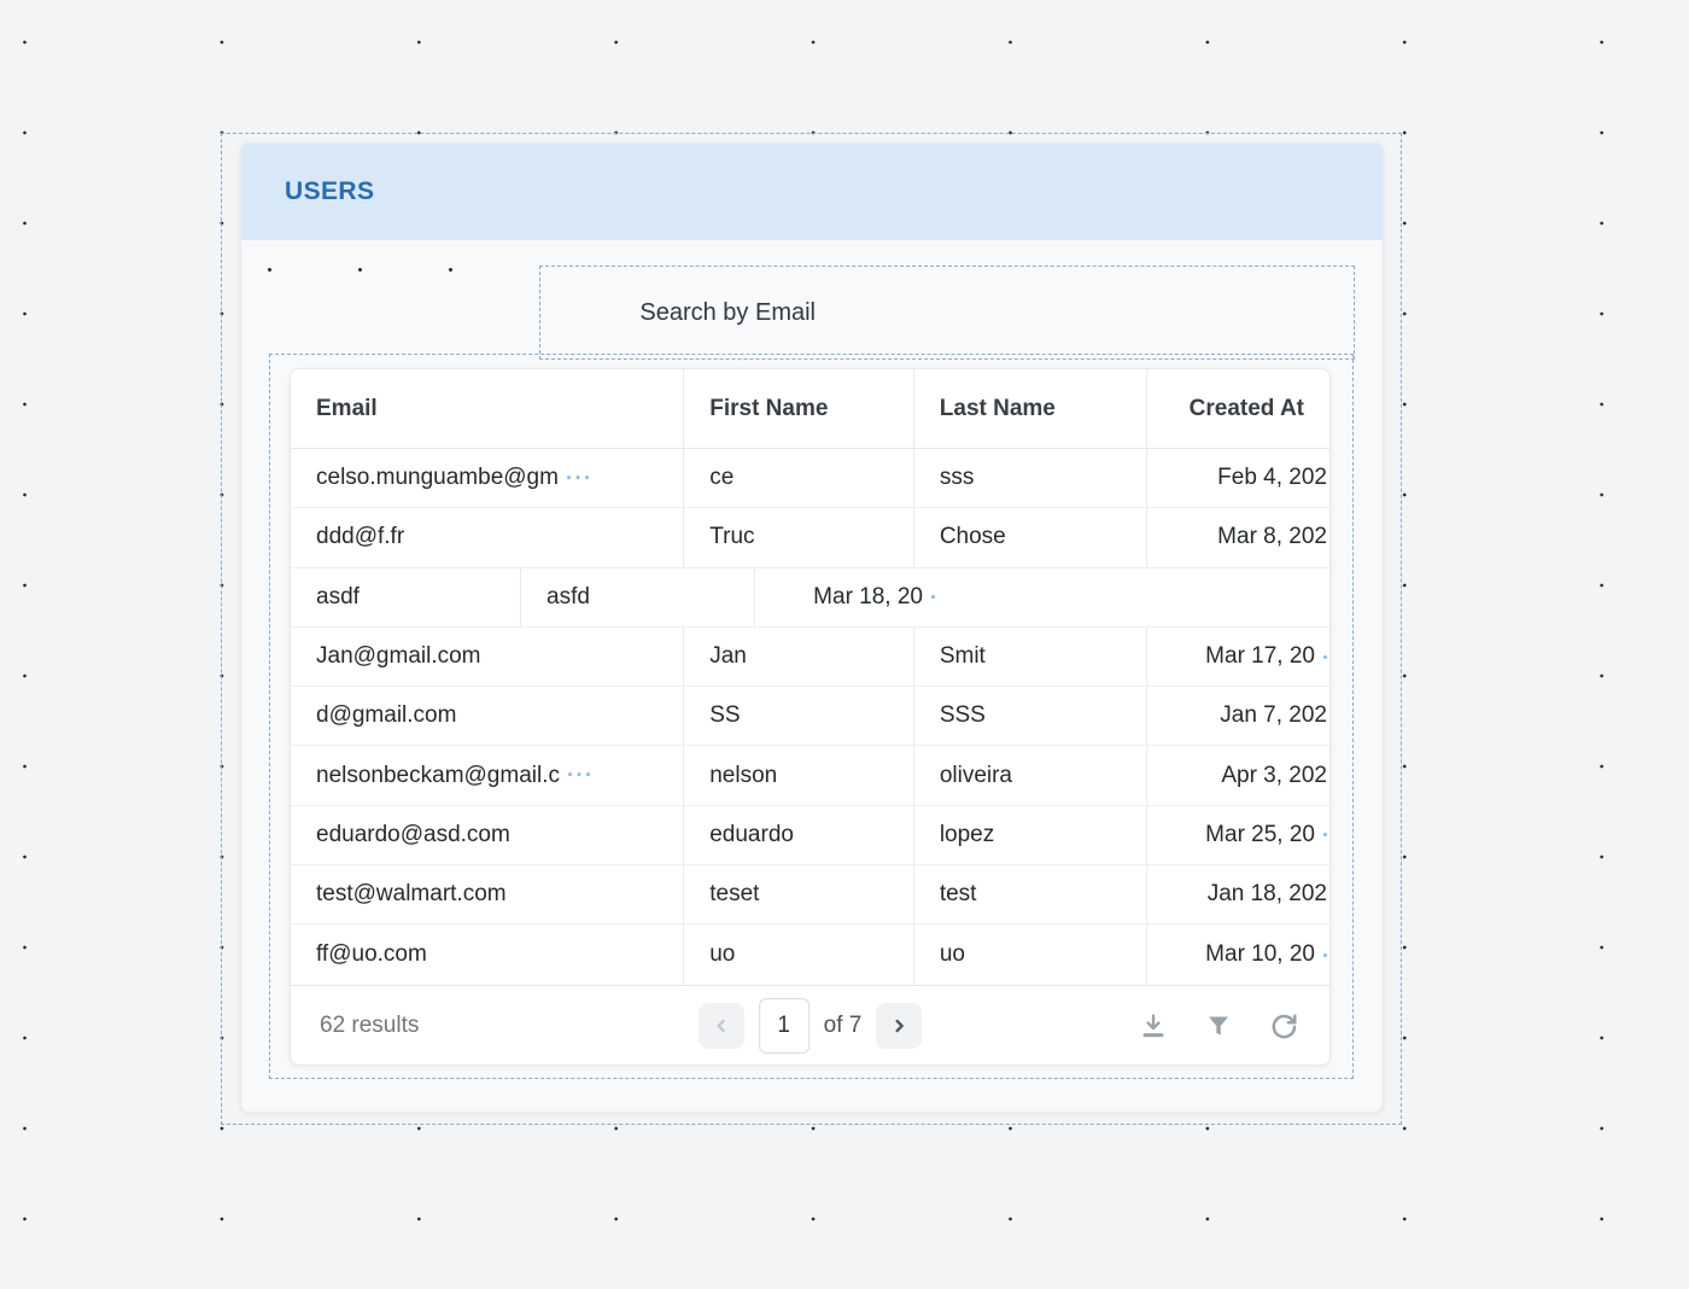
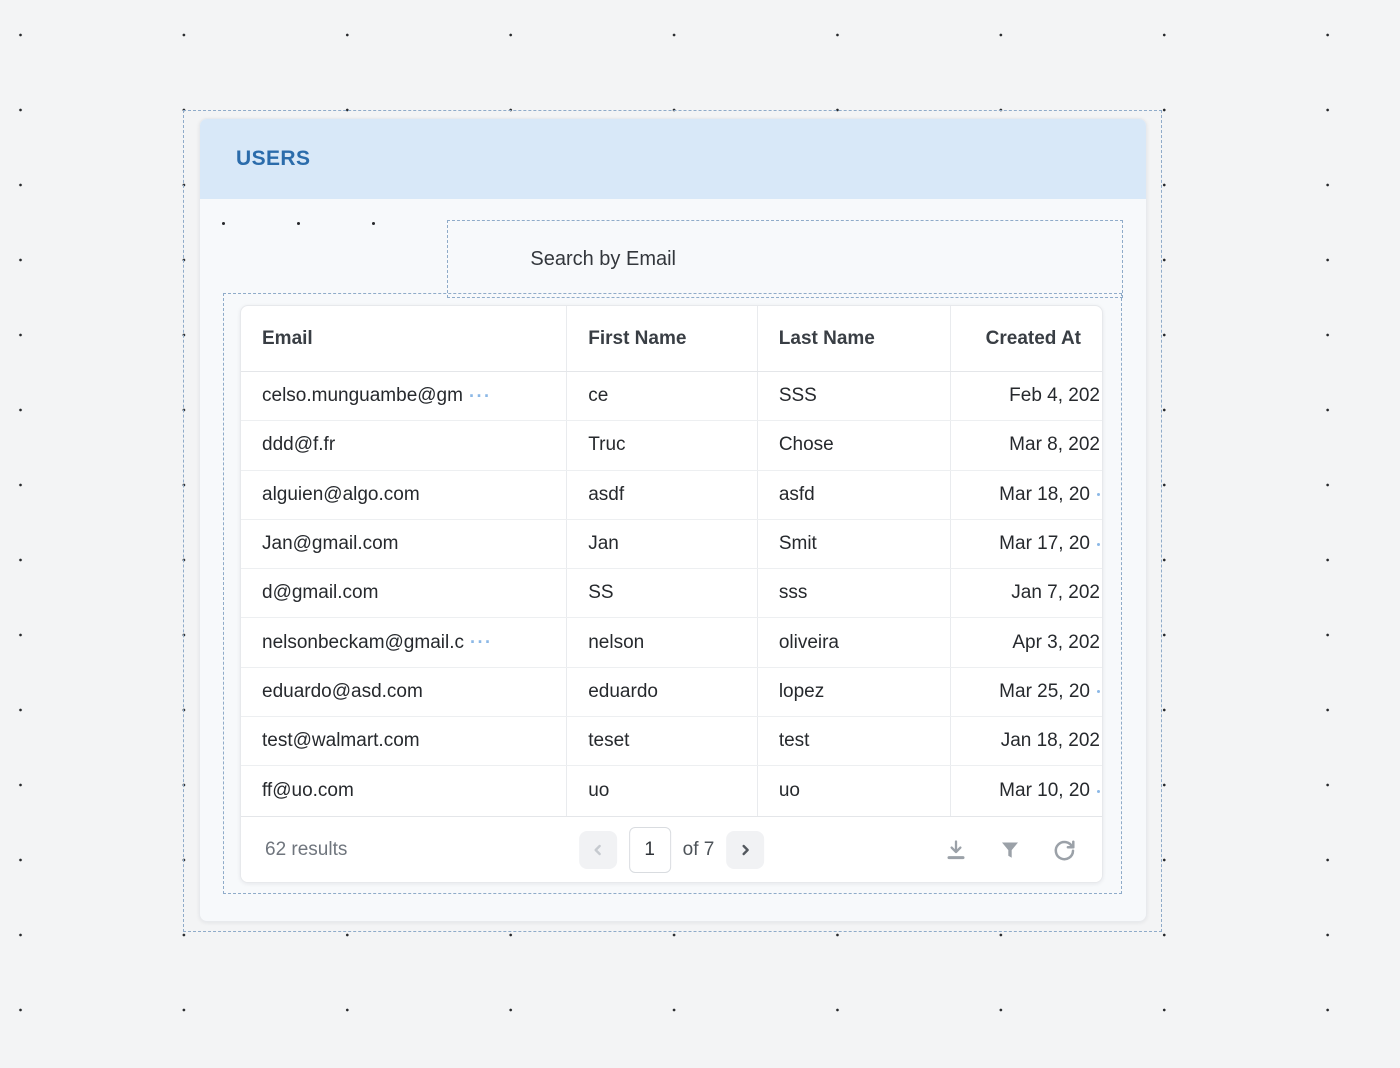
  USERS
  Search by Email
  Email
  First Name
  Last Name
  Created At
  celso.munguambe@gm
  ···
  ce
- sss
+ SSS
  Feb 4, 202
  ddd@f.fr
  Truc
  Chose
  Mar 8, 202
+ alguien@algo.com
  asdf
  asfd
  Mar 18, 20
  Jan@gmail.com
  Jan
  Smit
  Mar 17, 20
  d@gmail.com
  SS
- SSS
+ sss
  Jan 7, 202
  nelsonbeckam@gmail.c
  ···
  nelson
  oliveira
  Apr 3, 202
  eduardo@asd.com
  eduardo
  lopez
  Mar 25, 20
  test@walmart.com
  teset
  test
  Jan 18, 202
  ff@uo.com
  uo
  uo
  Mar 10, 20
  62 results
  1
  of 7
